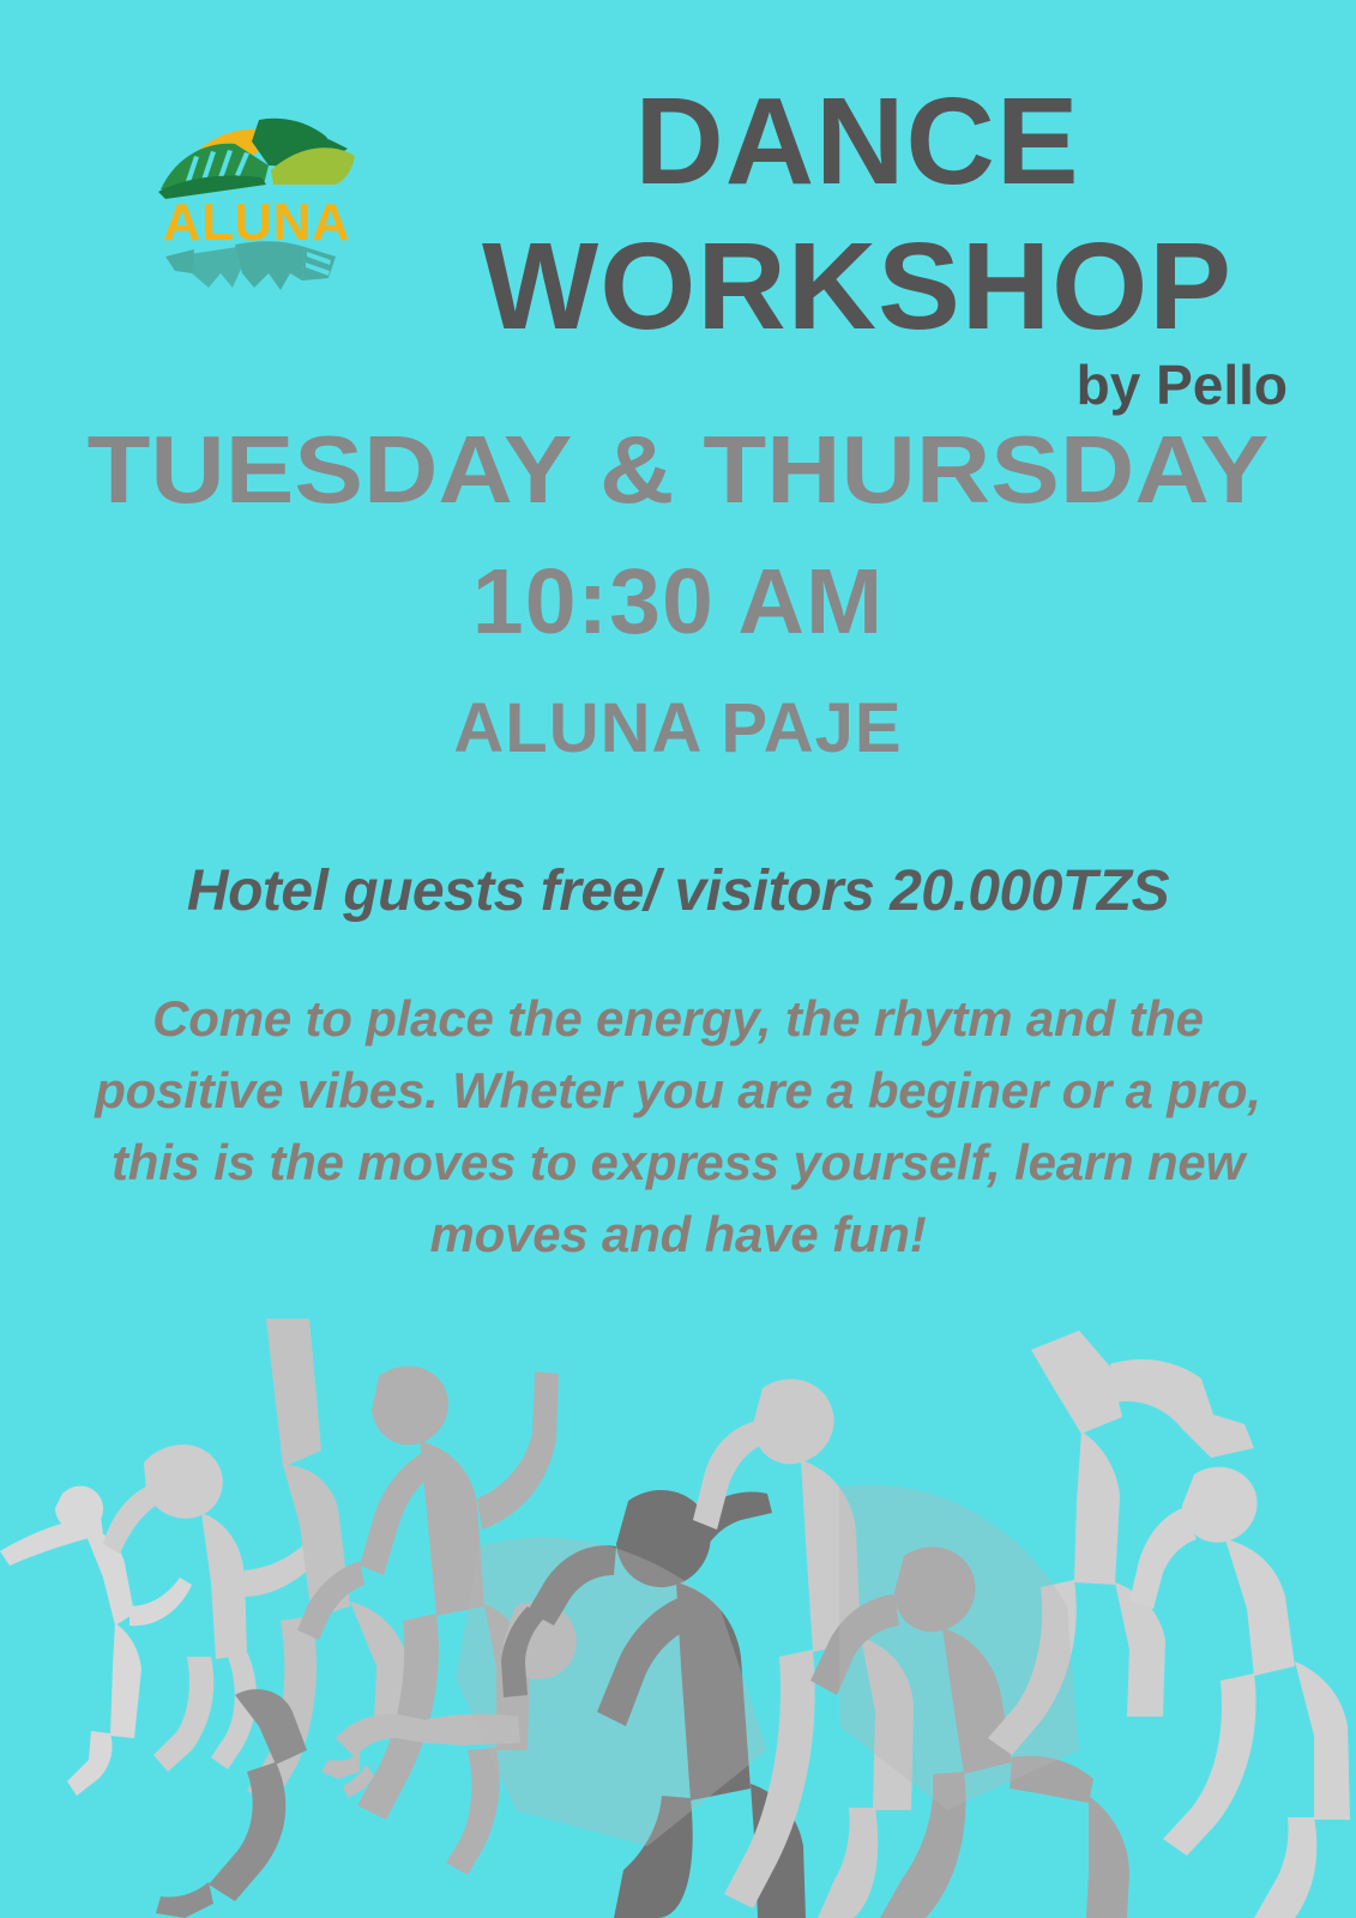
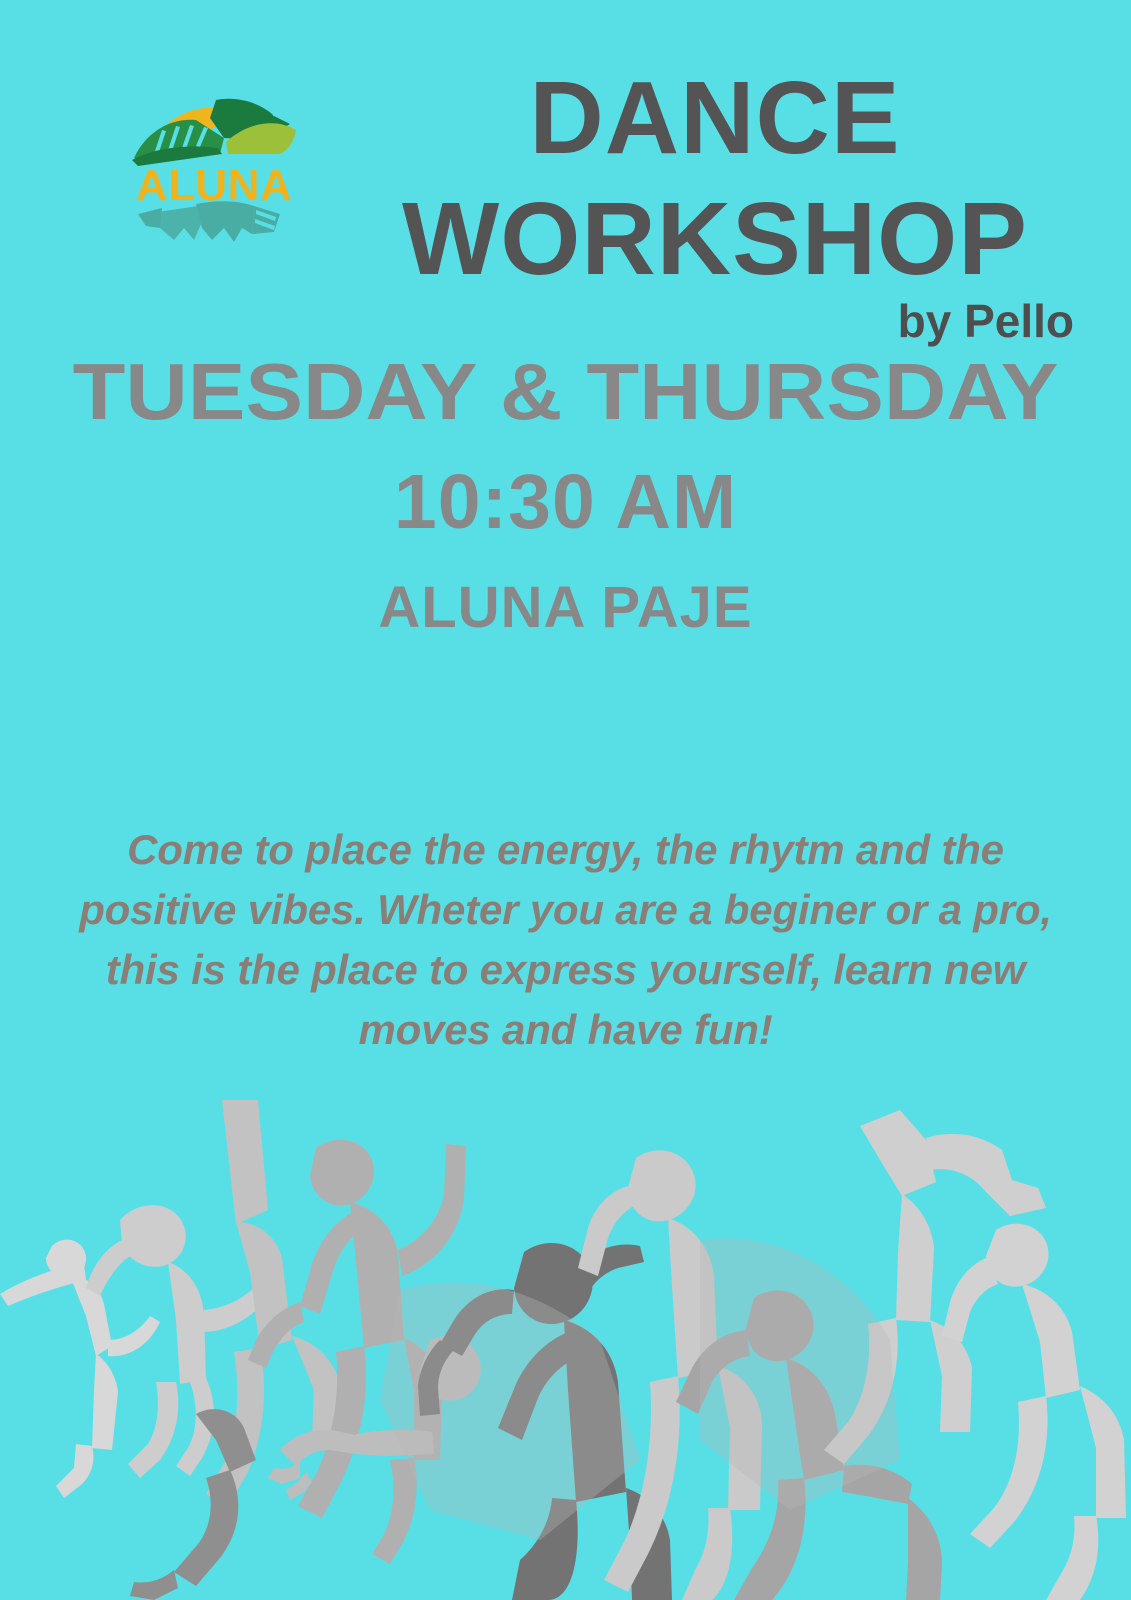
  ALUNA
  DANCE
  WORKSHOP
  by Pello
  TUESDAY & THURSDAY
  10:30 AM
  ALUNA PAJE
- Hotel guests free/ visitors 20.000TZS
  Come to place the energy, the rhytm and the
  positive vibes. Wheter you are a beginer or a pro,
- this is the moves to express yourself, learn new
+ this is the place to express yourself, learn new
  moves and have fun!
